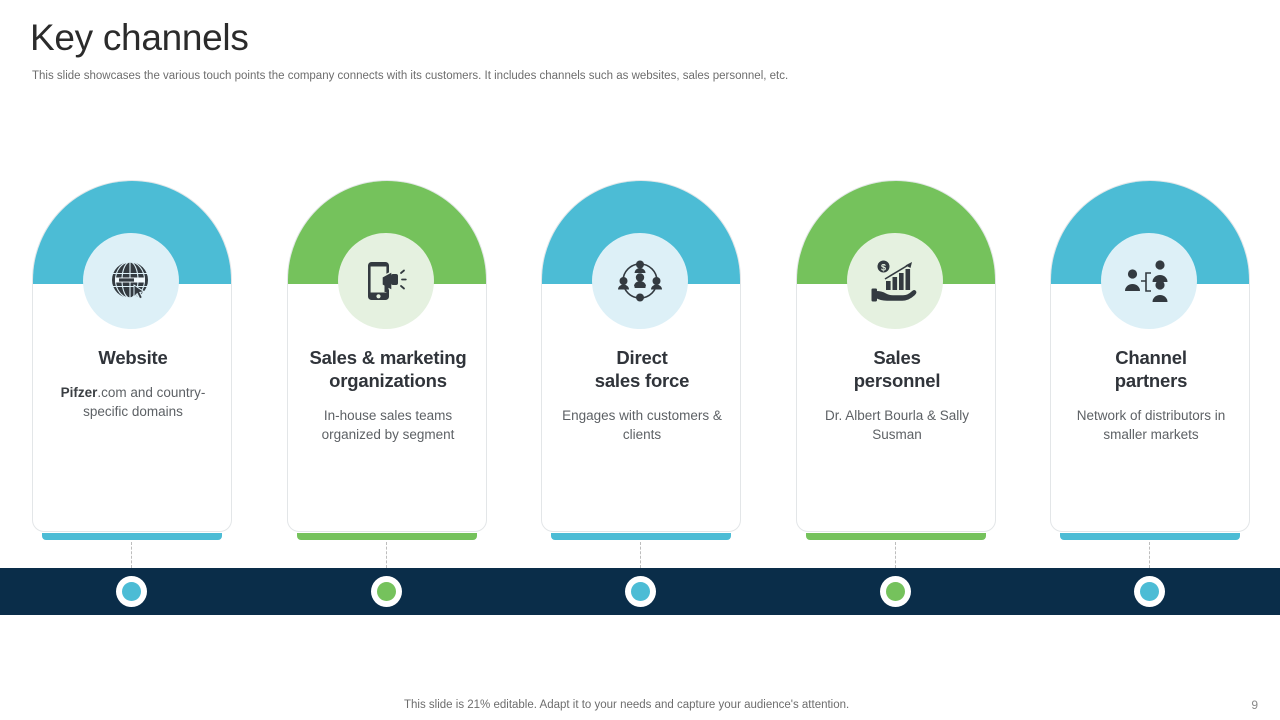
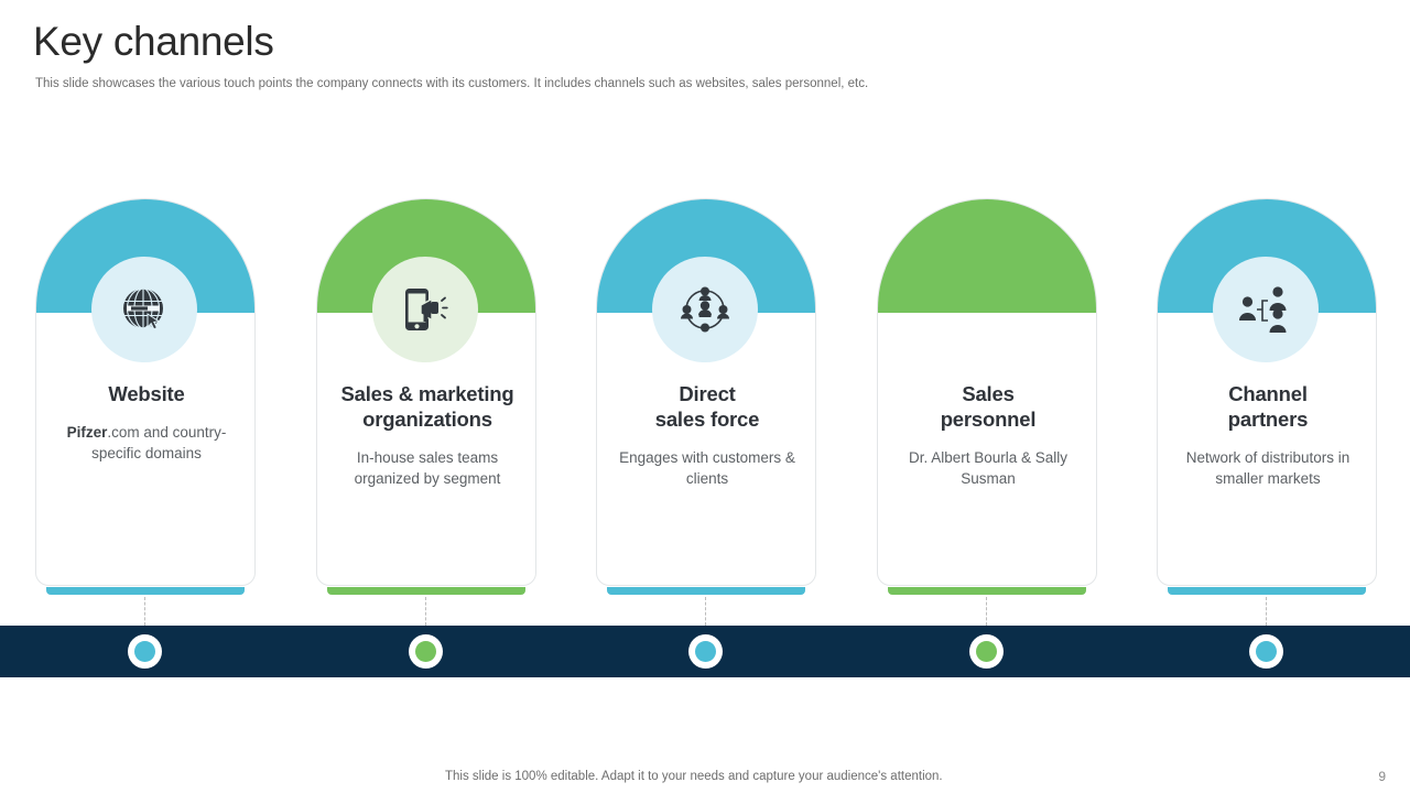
  Key channels
  This slide showcases the various touch points the company connects with its customers. It includes channels such as websites, sales personnel, etc.
  Website
  Pifzer.com and country-specific domains
  Sales & marketing
  organizations
  In-house sales teams organized by segment
  Direct
  sales force
  Engages with customers & clients
- $
  Sales
  personnel
  Dr. Albert Bourla & Sally Susman
  Channel
  partners
  Network of distributors in smaller markets
- This slide is 21% editable. Adapt it to your needs and capture your audience's attention.
+ This slide is 100% editable. Adapt it to your needs and capture your audience's attention.
  9
